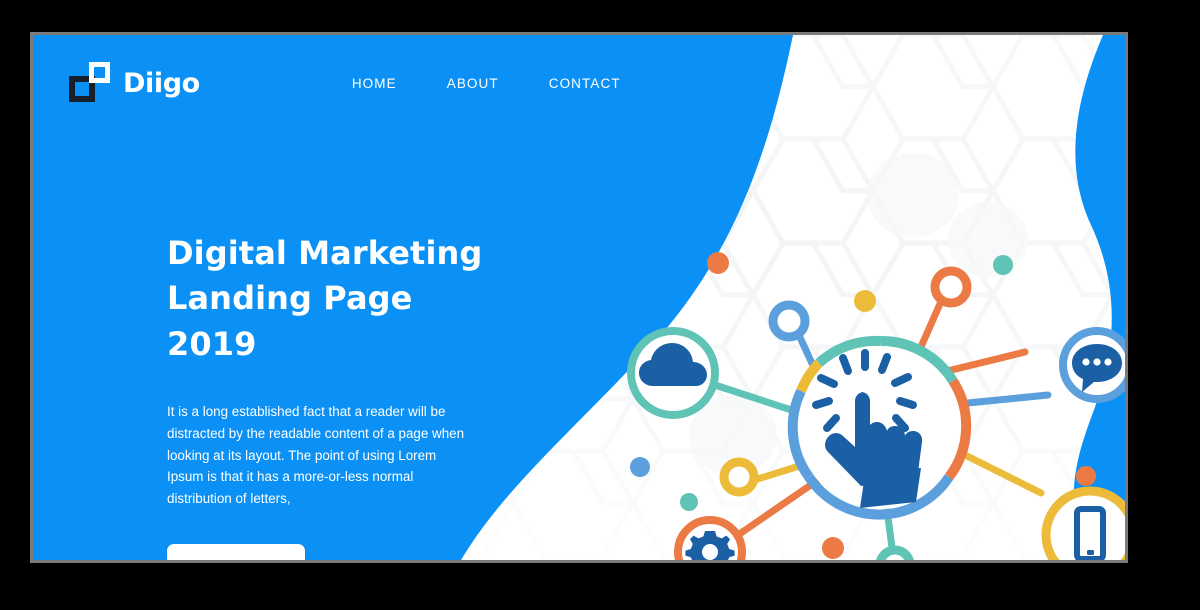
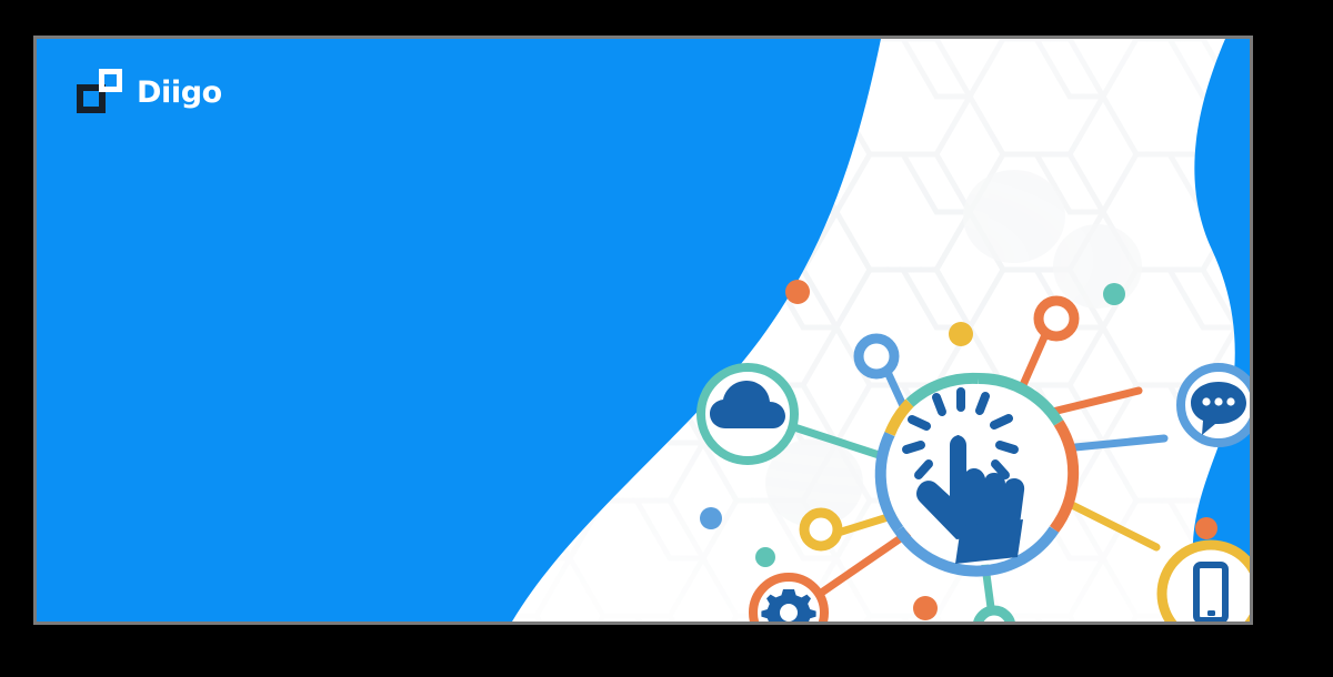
  Diigo
- HOME
- ABOUT
- CONTACT
- Digital Marketing
- Landing Page 2019
- It is a long established fact that a reader will be distracted by the readable content of a page when looking at its layout. The point of using Lorem Ipsum is that it has a more-or-less normal distribution of letters,
